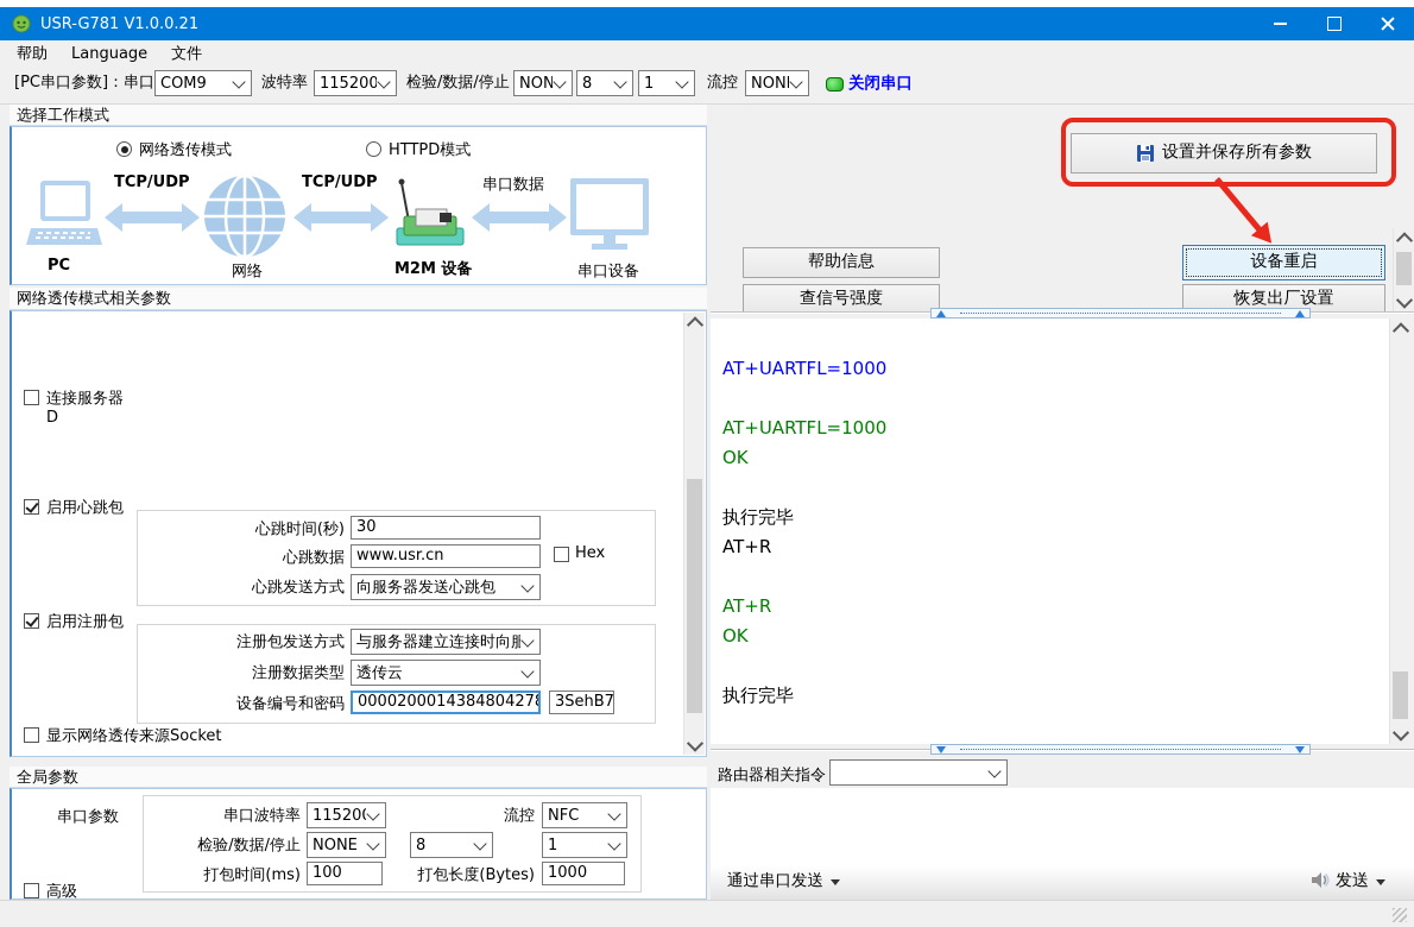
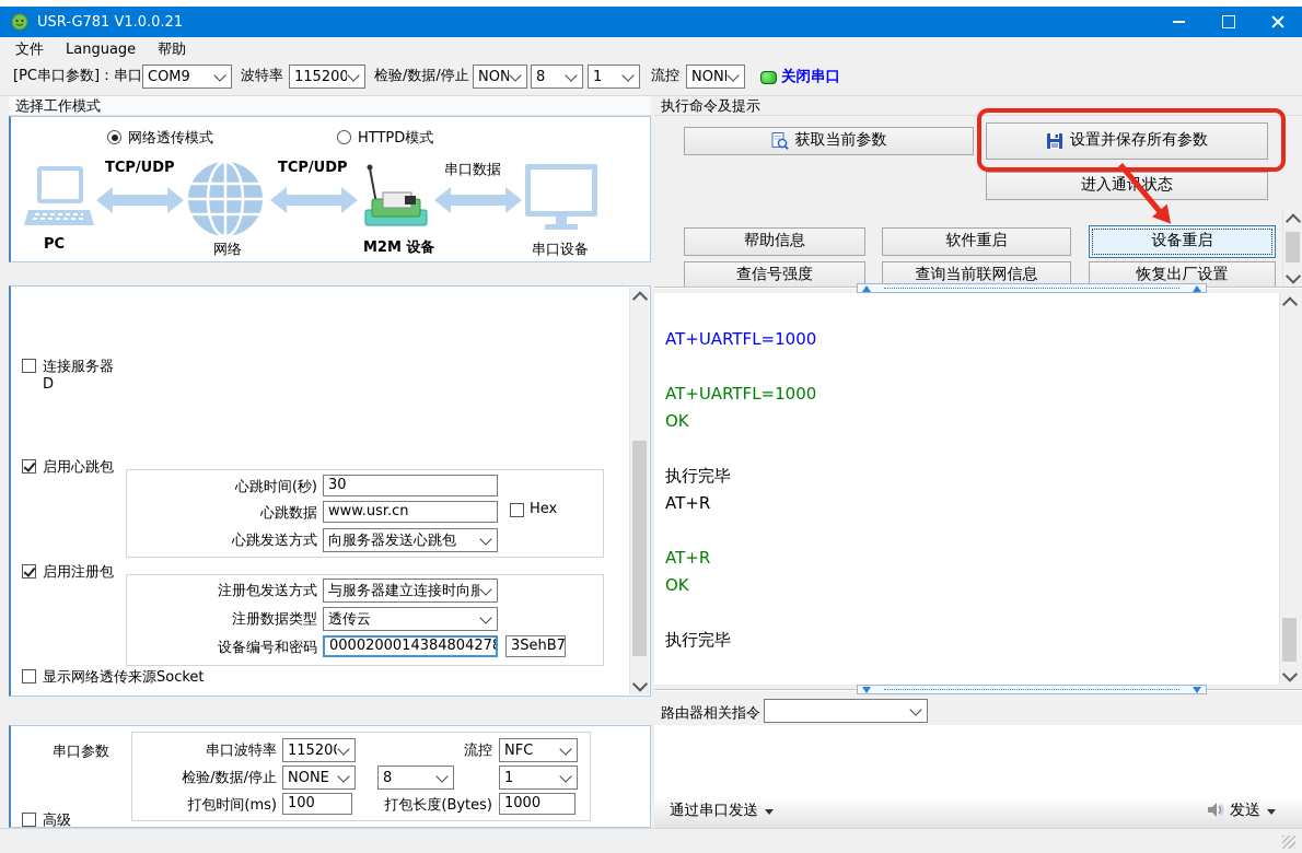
  USR-G781 V1.0.0.21
- 帮助
+ 文件
  Language
- 文件
+ 帮助
  [PC串口参数]：串口
  COM9
  波特率
  115200
  检验/数据/停止
  NON
  8
  1
  流控
  NON
  关闭串口
  选择工作模式
  网络透传模式
  HTTPD模式
  PC
  TCP/UDP
  网络
  TCP/UDP
  M2M 设备
  串口数据
  串口设备
- 网络透传模式相关参数
  连接服务器
  D
  启用心跳包
  心跳时间(秒)
  30
  心跳数据
  www.usr.cn
  Hex
  心跳发送方式
  向服务器发送心跳包
  启用注册包
  注册包发送方式
  与服务器建立连接时向服
  注册数据类型
  透传云
  设备编号和密码
  0000200014384804278
  3SehB7
  显示网络透传来源Socket
- 全局参数
  串口参数
  串口波特率
  11520
  流控
  NFC
  检验/数据/停止
  NONE
  8
  1
  打包时间(ms)
  100
  打包长度(Bytes)
  1000
  高级
+ 执行命令及提示
+ 获取当前参数
  设置并保存所有参数
+ 进入通讯状态
  帮助信息
+ 软件重启
  设备重启
  查信号强度
+ 查询当前联网信息
  恢复出厂设置
  AT+UARTFL=1000
  AT+UARTFL=1000
  OK
  执行完毕
  AT+R
  AT+R
  OK
  执行完毕
  路由器相关指令
  通过串口发送
  发送
